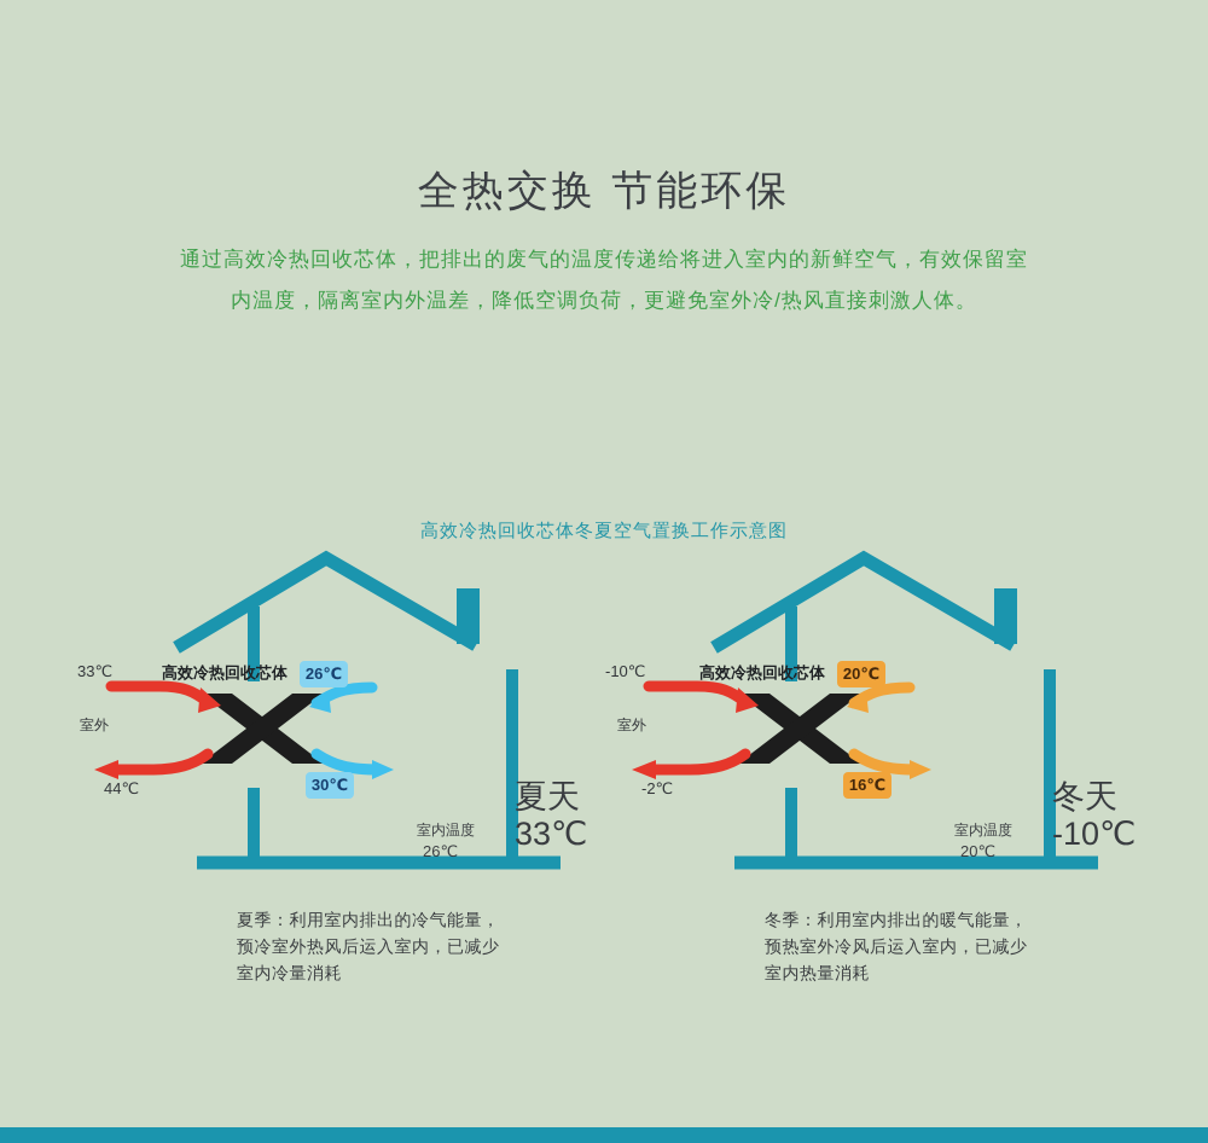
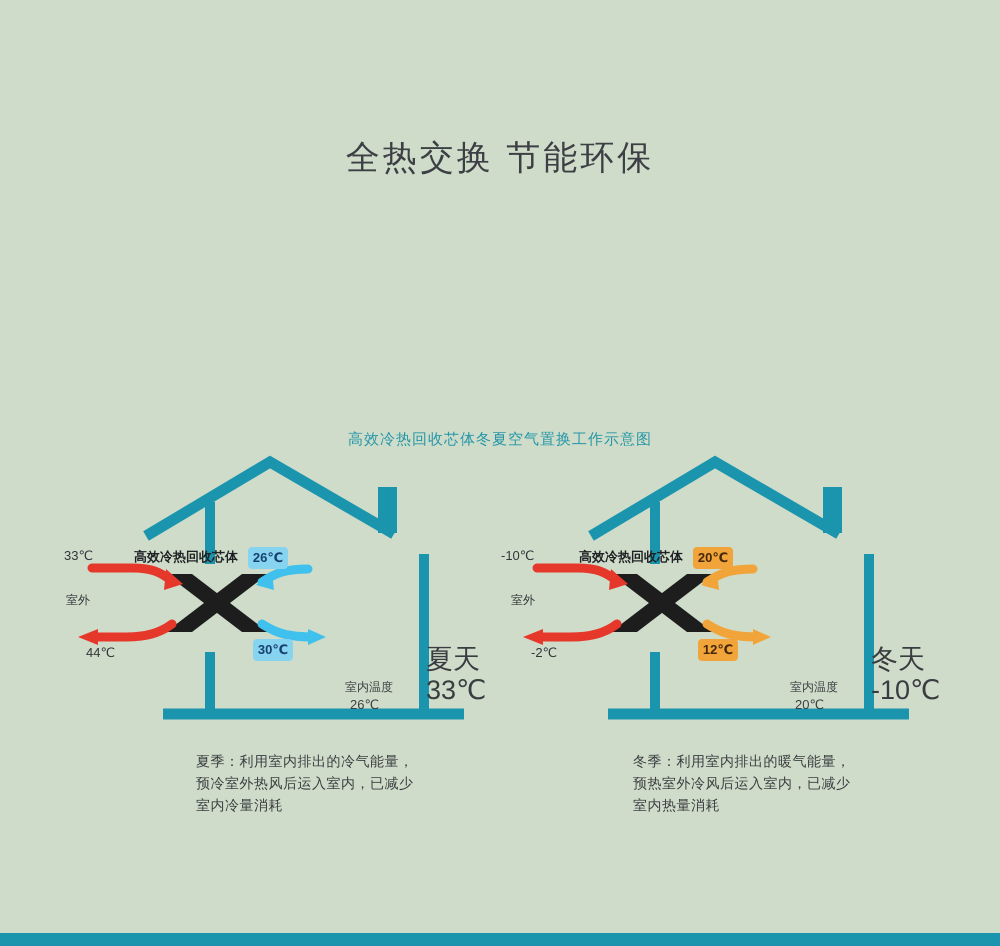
  全热交换 节能环保
- 通过高效冷热回收芯体，把排出的废气的温度传递给将进入室内的新鲜空气，有效保留室内温度，隔离室内外温差，降低空调负荷，更避免室外冷/热风直接刺激人体。
  高效冷热回收芯体冬夏空气置换工作示意图
  33℃
  室外
  44℃
  高效冷热回收芯体
  26℃
  30℃
  室内温度
  26℃
  夏天
  33℃
  -10℃
  室外
  -2℃
  高效冷热回收芯体
  20℃
- 16℃
+ 12℃
  室内温度
  20℃
  冬天
  -10℃
  夏季：利用室内排出的冷气能量，
  预冷室外热风后运入室内，已减少
  室内冷量消耗
  冬季：利用室内排出的暖气能量，
  预热室外冷风后运入室内，已减少
  室内热量消耗
